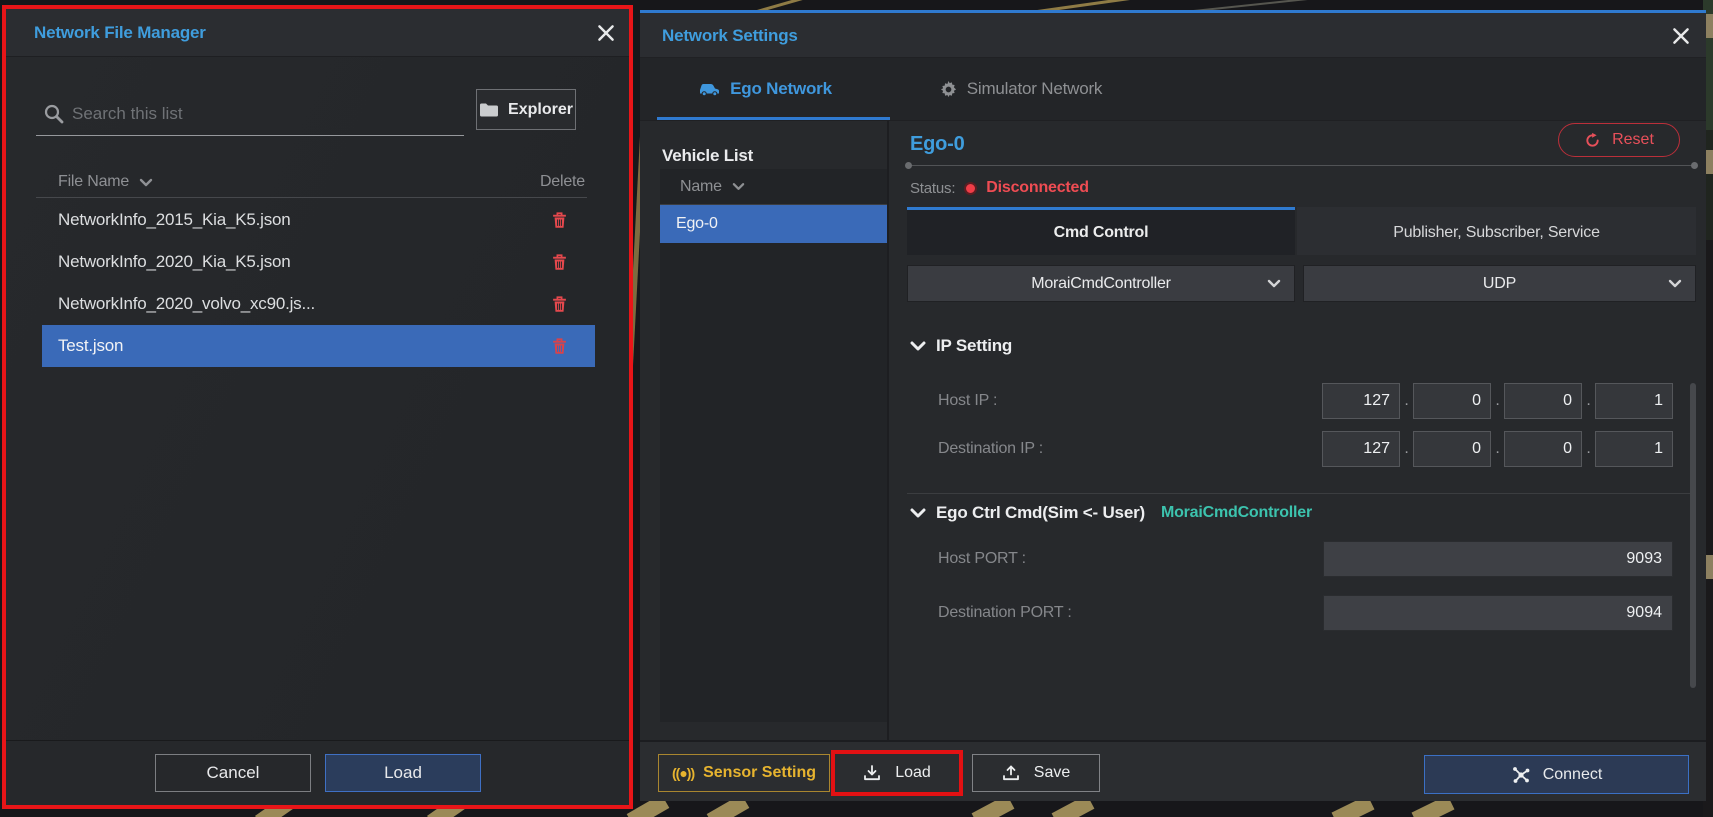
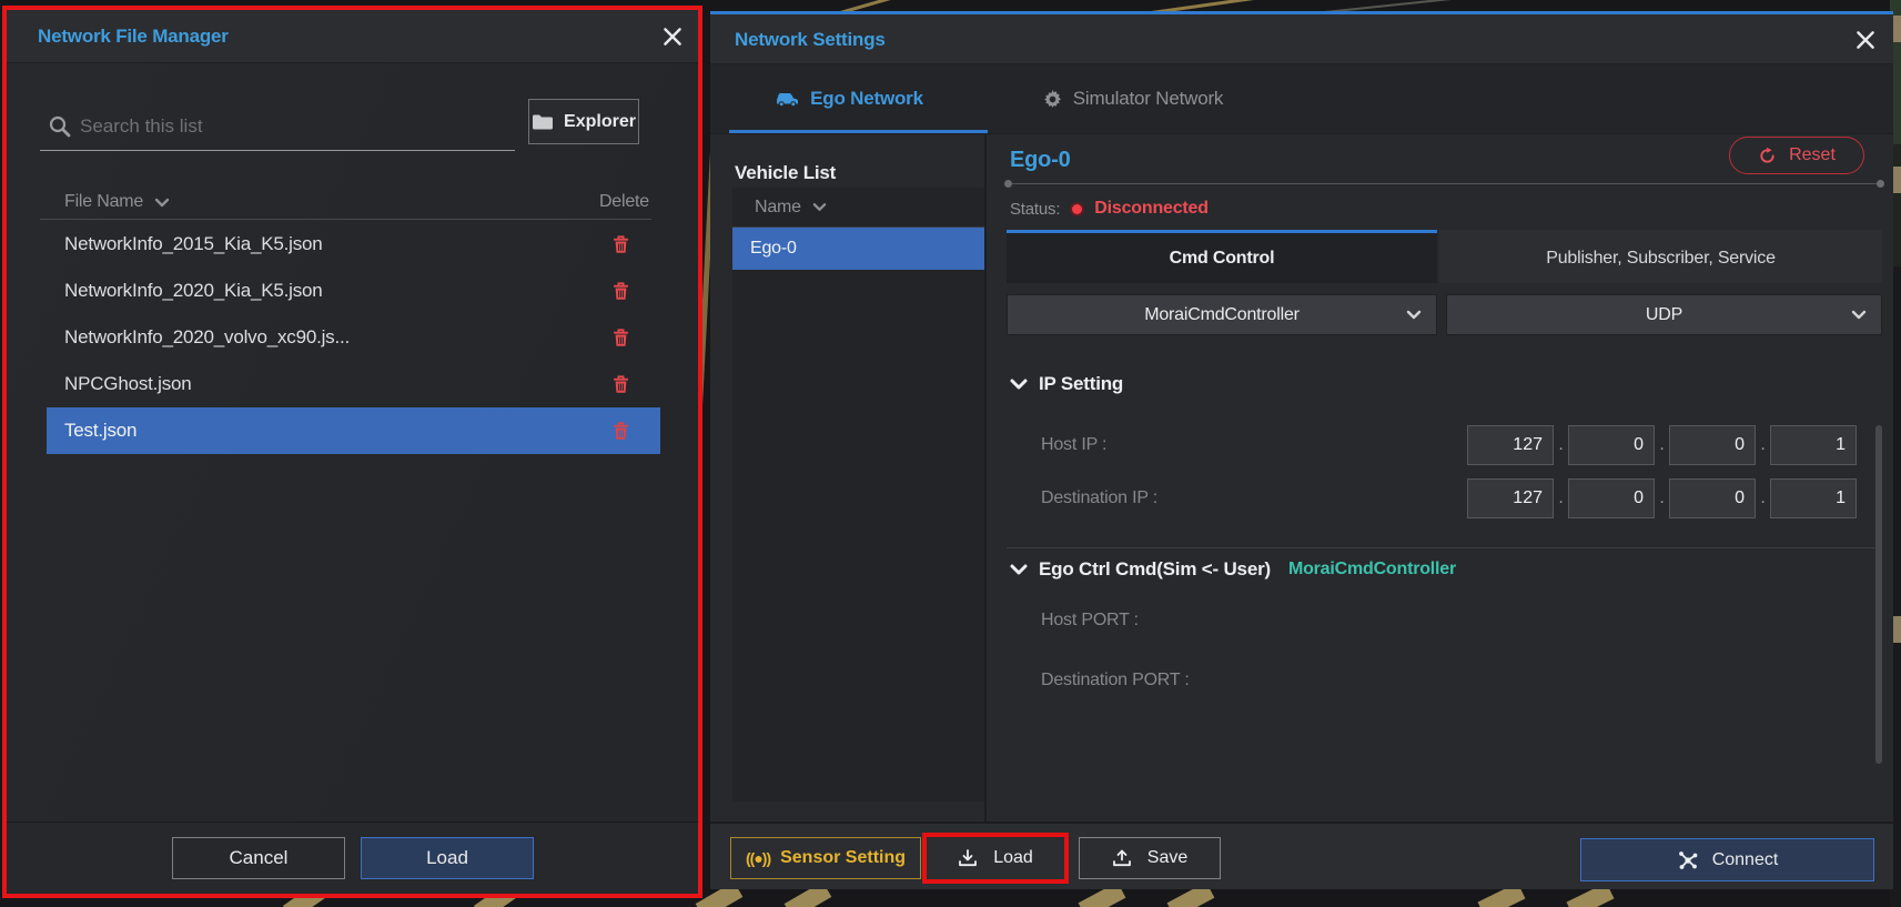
  Network File Manager
  Search this list
  Explorer
  File Name
  Delete
  NetworkInfo_2015_Kia_K5.json
  NetworkInfo_2020_Kia_K5.json
  NetworkInfo_2020_volvo_xc90.js...
+ NPCGhost.json
  Test.json
  Cancel
  Load
  Network Settings
  Ego Network
  Simulator Network
  Vehicle List
  Name
  Ego-0
  Ego-0
  Reset
  Status:
  Disconnected
  Cmd Control
  Publisher, Subscriber, Service
  MoraiCmdController
  UDP
  IP Setting
  Host IP :
  127
  .
  0
  .
  0
  .
  1
  Destination IP :
  127
  .
  0
  .
  0
  .
  1
  Ego Ctrl Cmd(Sim <- User)
  MoraiCmdController
  Host PORT :
- 9093
  Destination PORT :
- 9094
  ((●))
  Sensor Setting
  Load
  Save
  Connect
